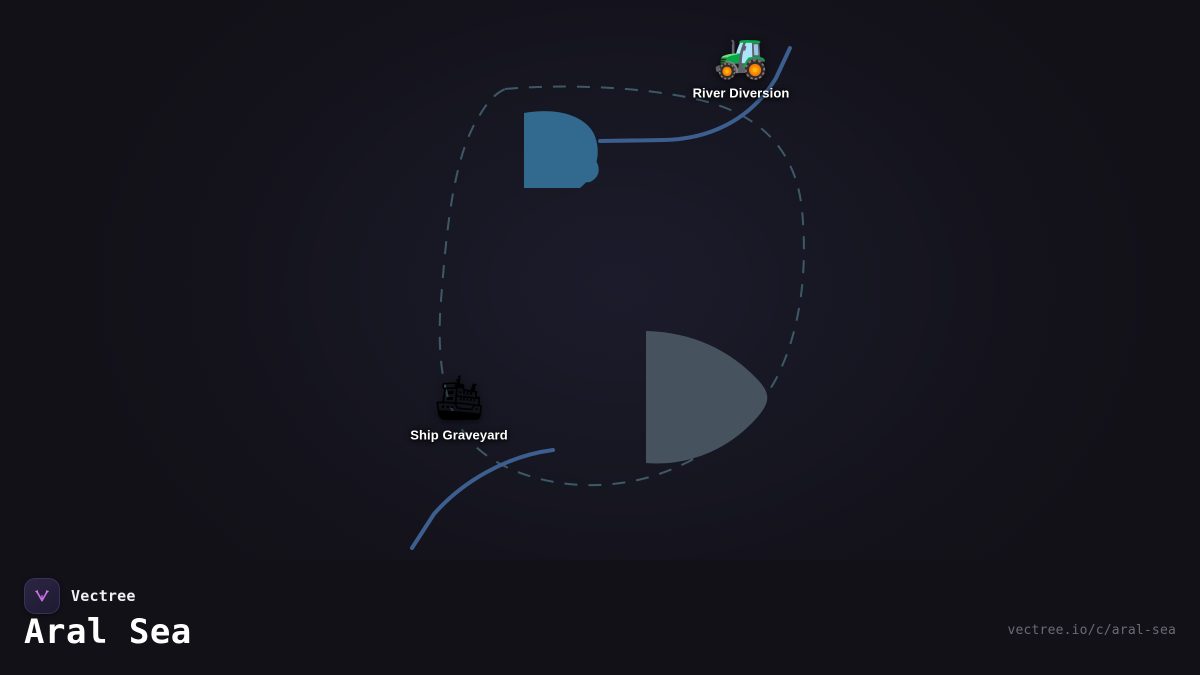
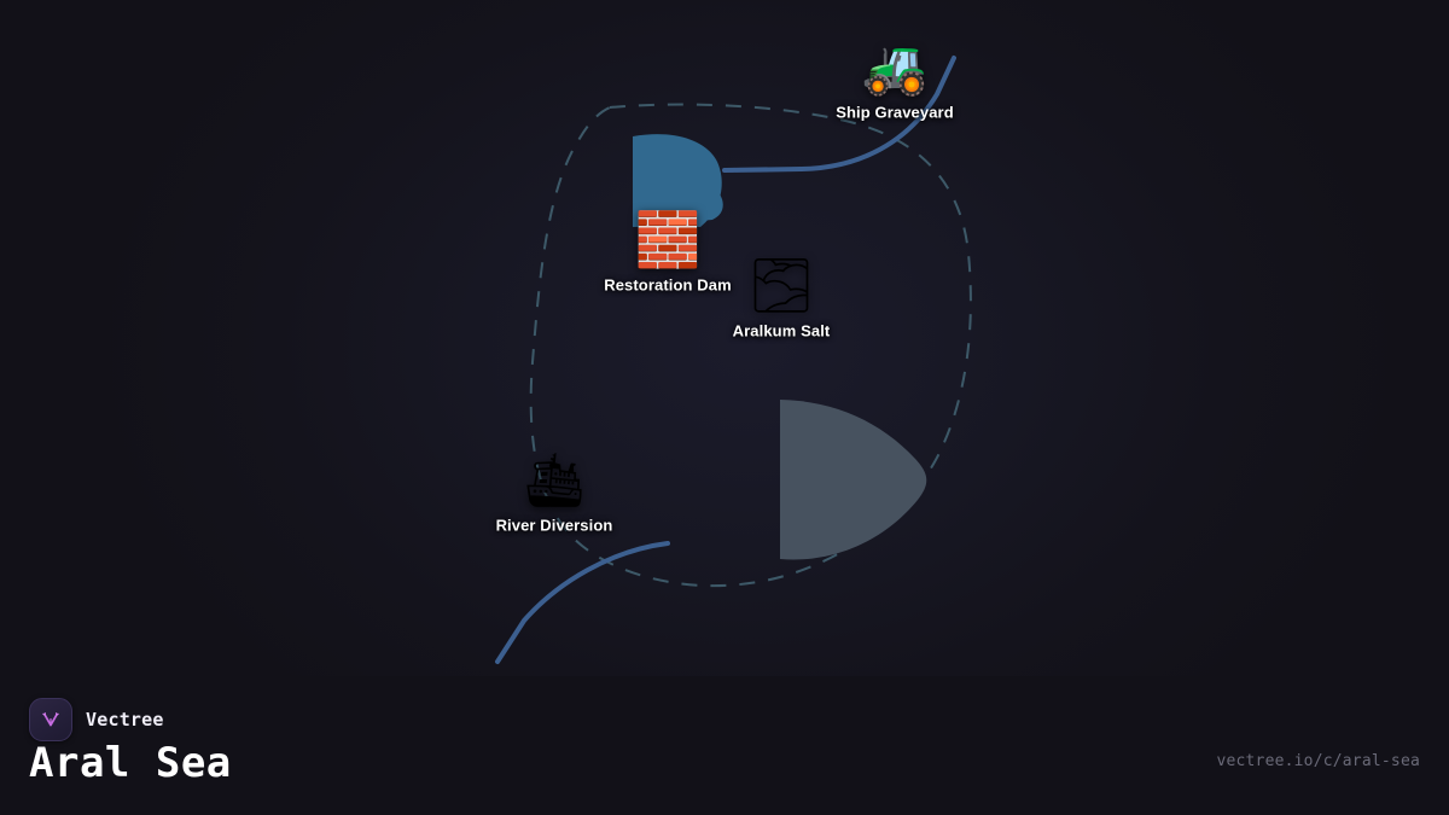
  🚜
- River Diversion
+ Ship Graveyard
+ 🧱
+ Restoration Dam
+ 🌫
+ Aralkum Salt
  🛳
- Ship Graveyard
+ River Diversion
  Vectree
  Aral Sea
  vectree.io/c/aral-sea
